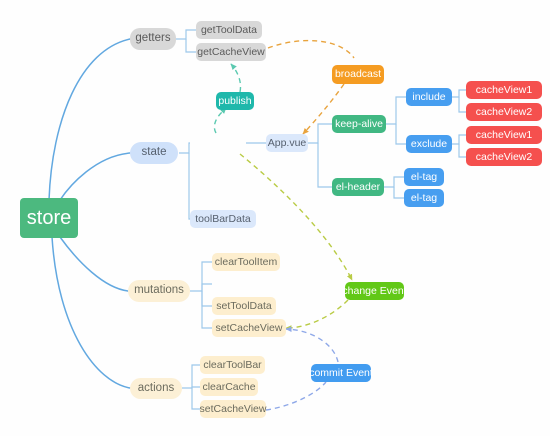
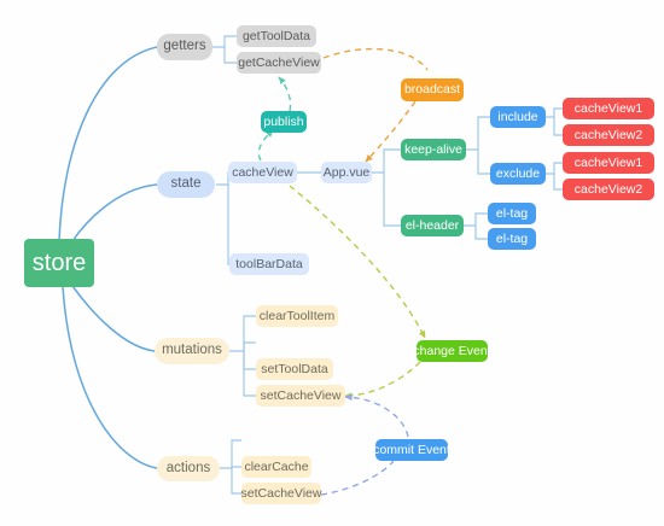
  store
  getters
  getToolData
  getCacheView
  state
+ cacheView
  toolBarData
  App.vue
  publish
  broadcast
  keep-alive
  el-header
  include
  exclude
  cacheView1
  cacheView2
  cacheView1
  cacheView2
  el-tag
  el-tag
  mutations
  clearToolItem
  setToolData
  setCacheView
  actions
- clearToolBar
  clearCache
  setCacheView
  change Event
  commit Event
